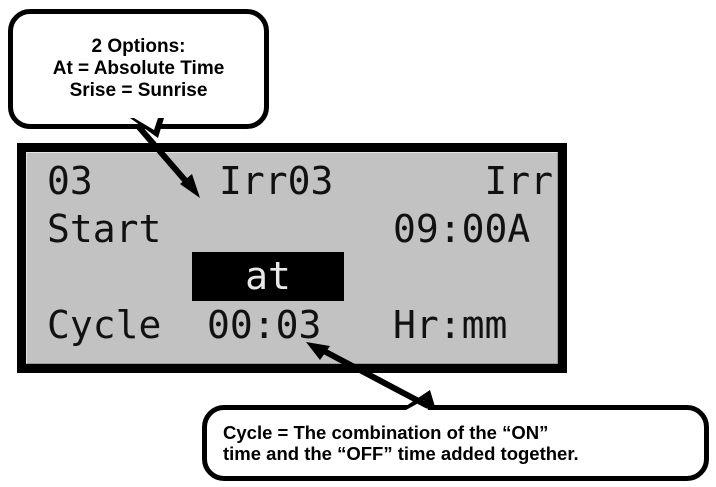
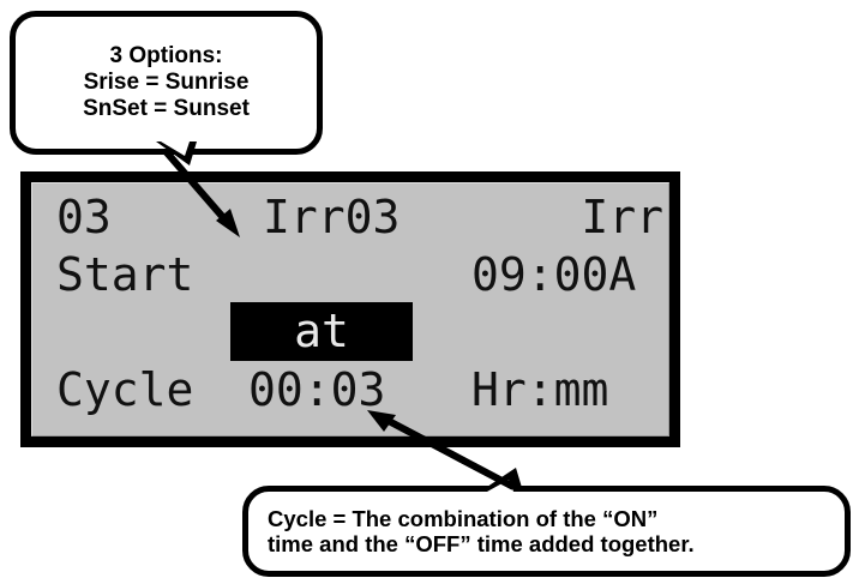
- 2 Options:
+ 3 Options:
- At = Absolute Time
  Srise = Sunrise
+ SnSet = Sunset
  03
  Irr03
  Irr
  Start
  at
  09:00A
  Cycle
  00:03
  Hr:mm
  Cycle = The combination of the “ON”
  time and the “OFF” time added together.
